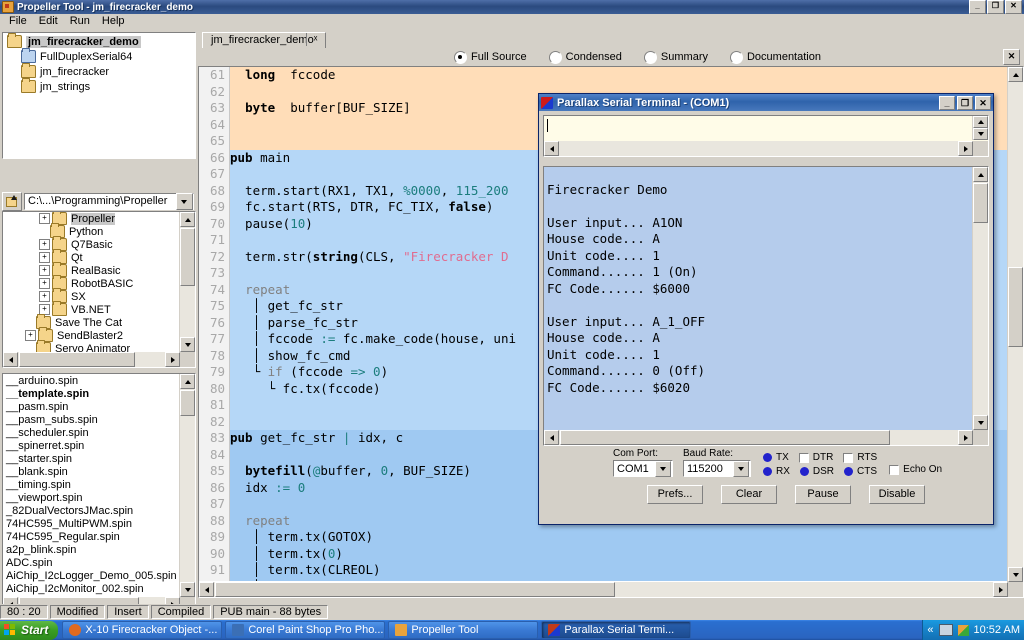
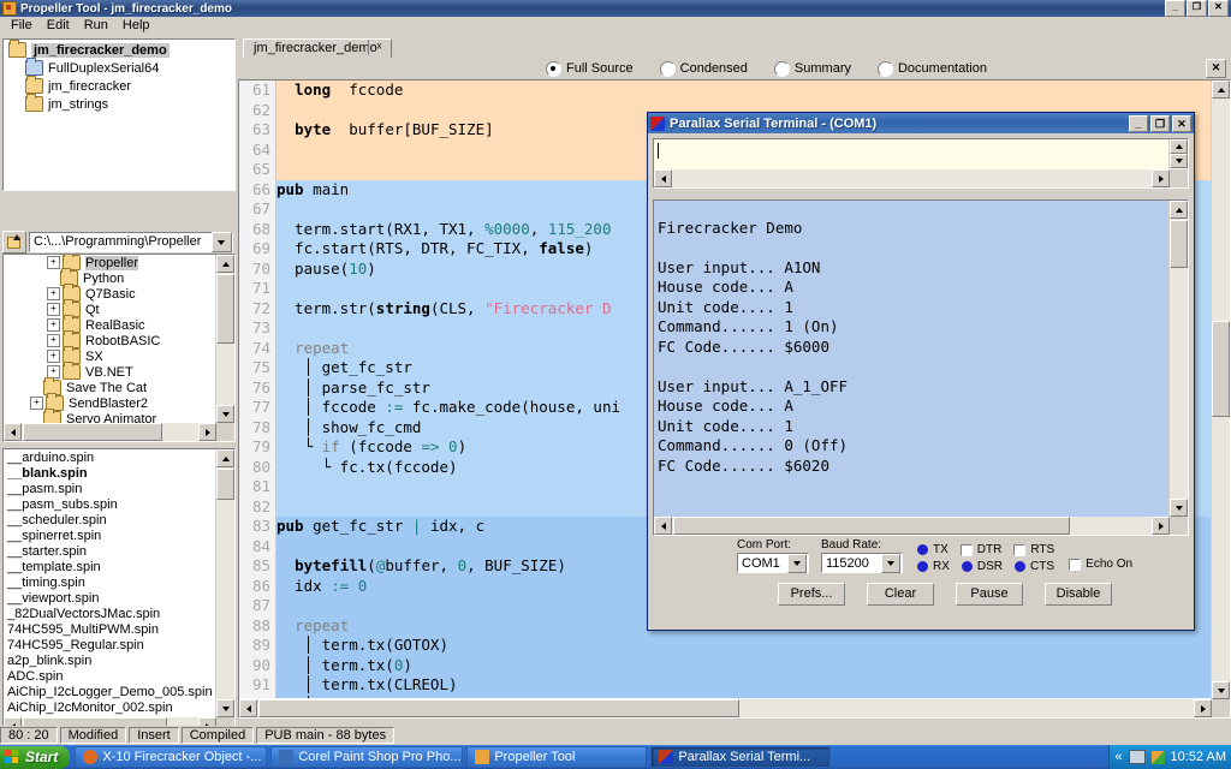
  Propeller Tool - jm_firecracker_demo
  _
  ❐
  ✕
  File
  Edit
  Run
  Help
  jm_firecracker_demo
  FullDuplexSerial64
  jm_firecracker
  jm_strings
  C:\...\Programming\Propeller
  +
  Propeller
  Python
  +
  Q7Basic
  +
  Qt
  +
  RealBasic
  +
  RobotBASIC
  +
  SX
  +
  VB.NET
  Save The Cat
  +
  SendBlaster2
  Servo Animator
  __arduino.spin
- __template.spin
+ __blank.spin
  __pasm.spin
  __pasm_subs.spin
  __scheduler.spin
  __spinerret.spin
  __starter.spin
- __blank.spin
+ __template.spin
  __timing.spin
  __viewport.spin
  _82DualVectorsJMac.spin
  74HC595_MultiPWM.spin
  74HC595_Regular.spin
  a2p_blink.spin
  ADC.spin
  AiChip_I2cLogger_Demo_005.spin
  AiChip_I2cMonitor_002.spin
  jm_firecracker_demoˣ
  Full Source
  Condensed
  Summary
  Documentation
  ✕
  61
  62
  63
  64
  65
  66
  67
  68
  69
  70
  71
  72
  73
  74
  75
  76
  77
  78
  79
  80
  81
  82
  83
  84
  85
  86
  87
  88
  89
  90
  91
  long fccode
  byte buffer[BUF_SIZE]
  pub main
  term.start(RX1, TX1, %0000, 115_200
  fc.start(RTS, DTR, FC_TIX, false)
  pause(10)
  term.str(string(CLS, "Firecracker D
  repeat
  │ get_fc_str
  │ parse_fc_str
  │ fccode := fc.make_code(house, uni
  │ show_fc_cmd
  └ if (fccode => 0)
  └ fc.tx(fccode)
  pub get_fc_str | idx, c
  bytefill(@buffer, 0, BUF_SIZE)
  idx := 0
  repeat
  │ term.tx(GOTOX)
  │ term.tx(0)
  │ term.tx(CLREOL)
  80 : 20
  Modified
  Insert
  Compiled
  PUB main - 88 bytes
  Parallax Serial Terminal - (COM1)
  _
  ❐
  ✕
  Firecracker Demo
  User input... A1ON
  House code... A
  Unit code.... 1
  Command...... 1 (On)
  FC Code...... $6000
  User input... A_1_OFF
  House code... A
  Unit code.... 1
  Command...... 0 (Off)
  FC Code...... $6020
  Com Port:
  COM1
  Baud Rate:
  115200
  TX
  DTR
  RTS
  RX
  DSR
  CTS
  Echo On
  Prefs...
  Clear
  Pause
  Disable
  Start
  X-10 Firecracker Object -...
  Corel Paint Shop Pro Pho...
  Propeller Tool
  Parallax Serial Termi...
  «
  10:52 AM
